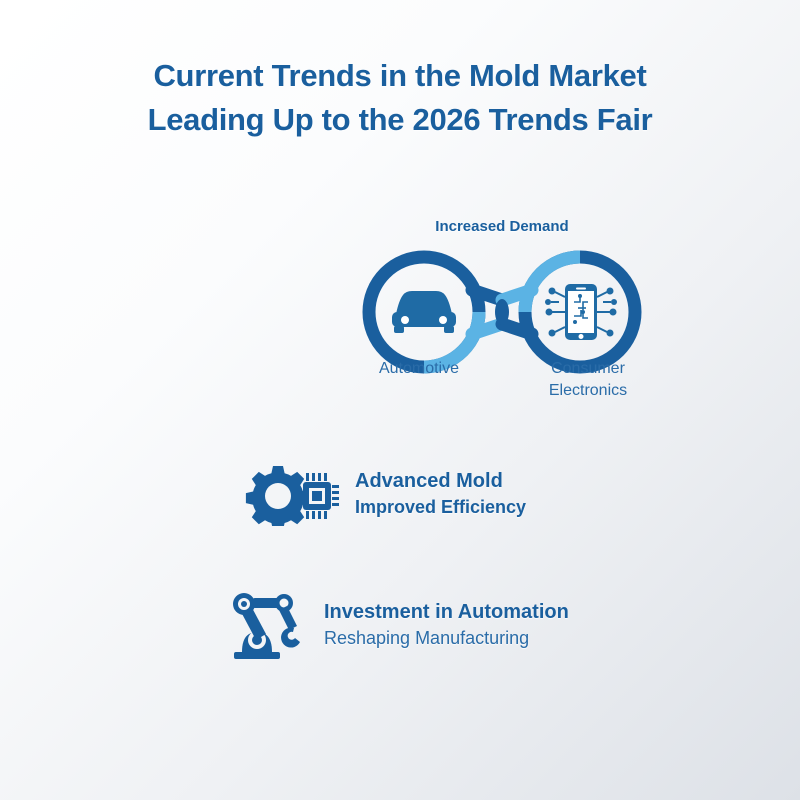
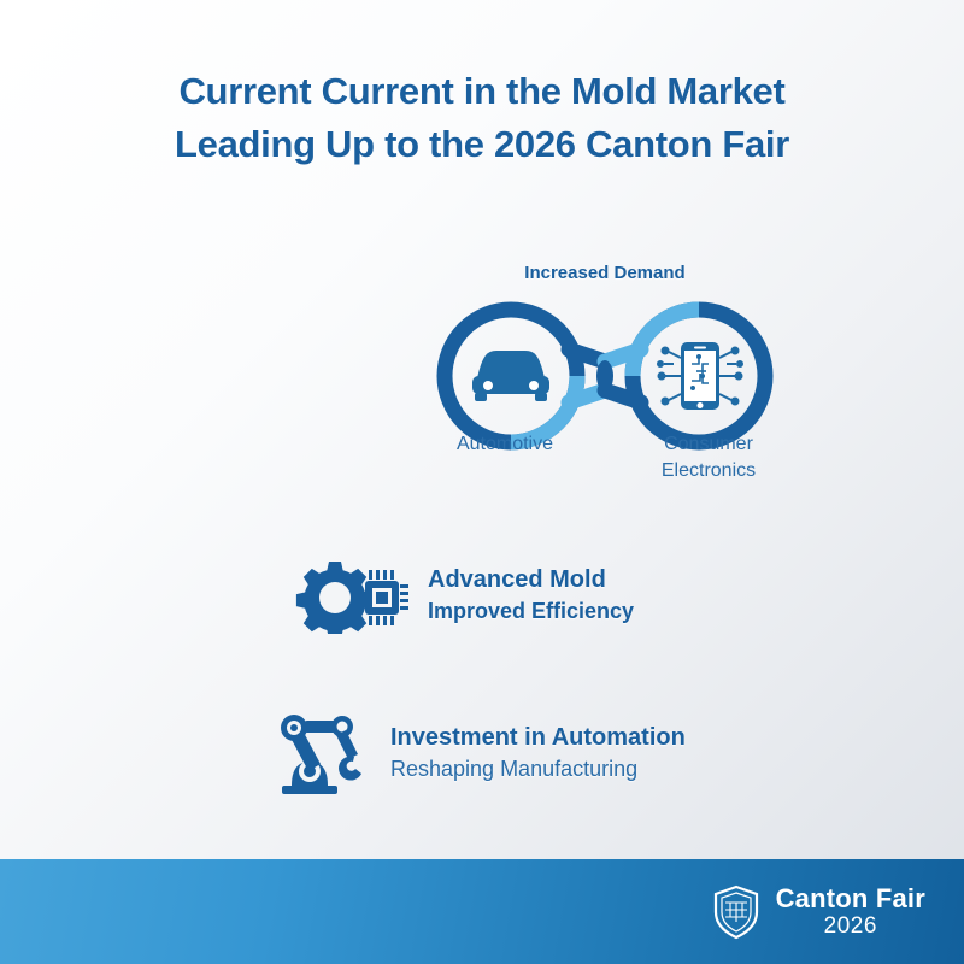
- Current Trends in the Mold Market
+ Current Current in the Mold Market
- Leading Up to the 2026 Trends Fair
+ Leading Up to the 2026 Canton Fair
  Increased Demand
  Automotive
  Consumer
  Electronics
  Advanced Mold
  Improved Efficiency
  Investment in Automation
  Reshaping Manufacturing
+ Canton Fair
+ 2026
